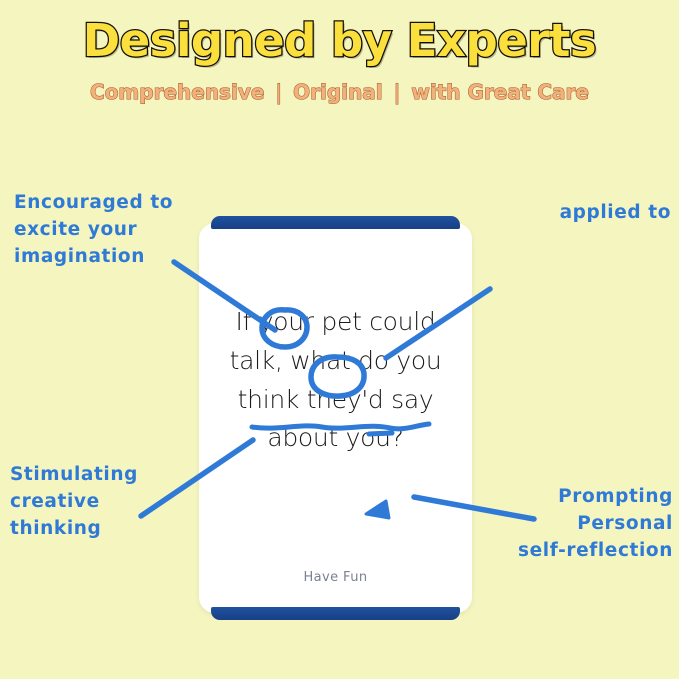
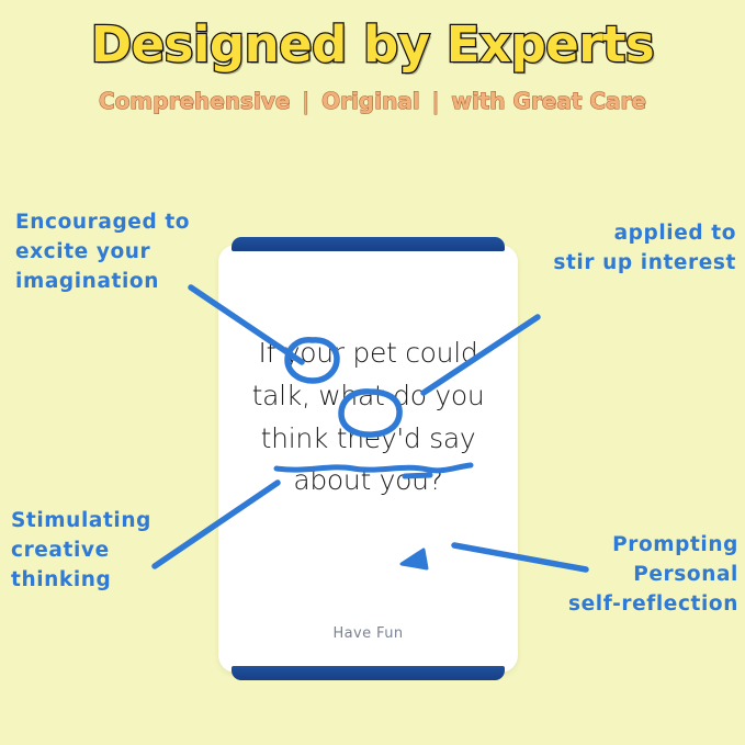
  Designed by Experts
  Comprehensive
  |
  Original
  |
  with Great Care
  Ifou pet could talk, wa do you think they'd say about you?
  Have Fun
  Encouraged to
  excite your
  imagination
  applied to
+ stir up interest
  Stimulating
  creative
  thinking
  Prompting
  Personal
  self-reflection
